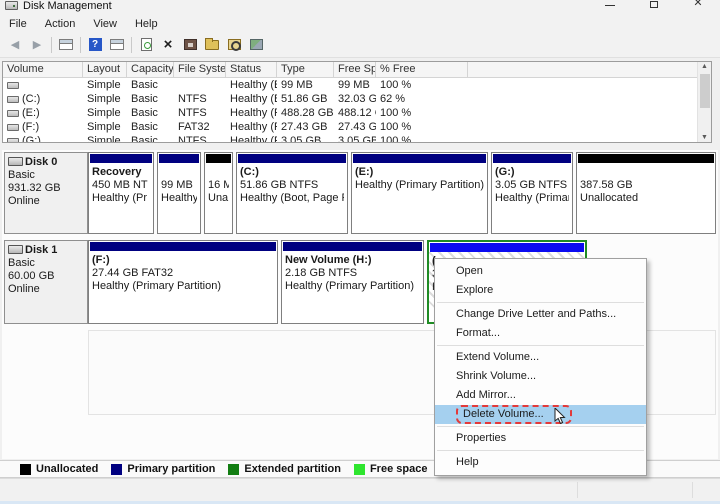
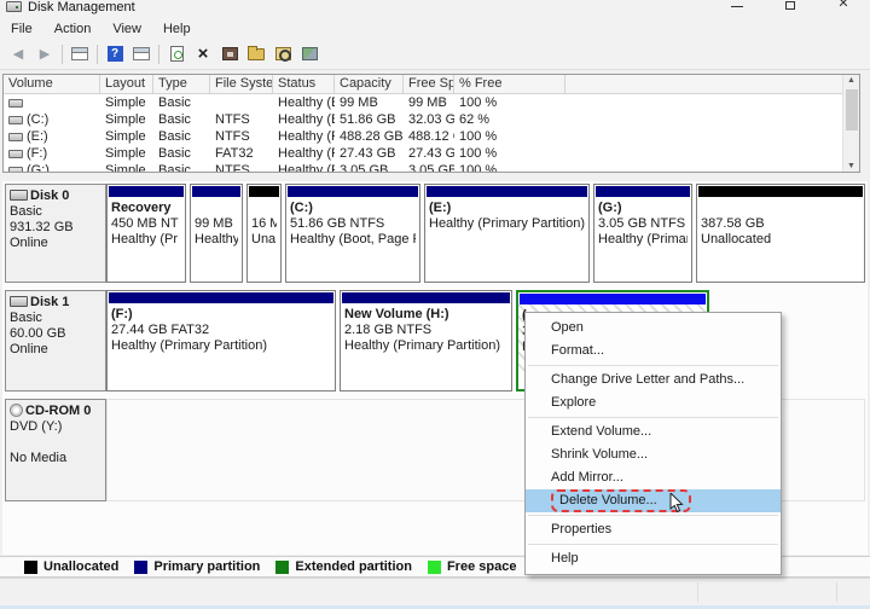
  Disk Management
  ✕
  File
  Action
  View
  Help
  ◀
  ▶
  ?
  ×
  Volume
  Layout
- Capacity
+ Type
  File Syste
  Status
- Type
+ Capacity
  % Free
  Simple
  Basic
  99 MB
  99 MB
  100 %
  (C:)
  Simple
  Basic
  NTFS
  51.86 GB
  32.03 G
  62 %
  (E:)
  Simple
  Basic
  NTFS
  Healthy (P
  488.28 GB
  488.12
  100 %
  (F:)
  Simple
  Basic
  FAT32
  Healthy (P
  27.43 GB
  27.43 G
  100 %
  (G:)
  Simple
  Basic
  NTFS
  Healthy (P
  3.05 GB
  3.05 GB
  100 %
  Disk 0
  Basic
  931.32 GB
  Online
  Recovery
  450 MB NT
  Healthy (Pr
  99 MB
  Healthy
  16 M
  Una
  (C:)
  51.86 GB NTFS
  Healthy (Boot, Page
  (E:)
  Healthy (Primary Partition)
  (G:)
  3.05 GB NTFS
  Healthy (Prima
  387.58 GB
  Unallocated
  Disk 1
  Basic
  60.00 GB
  Online
  (F:)
  27.44 GB FAT32
  Healthy (Primary Partition)
  New Volume (H:)
  2.18 GB NTFS
  Healthy (Primary Partition)
+ CD-ROM 0
+ DVD (Y:)
+ No Media
  Unallocated
  Primary partition
  Extended partition
  Free space
  Open
- Explore
+ Format...
  Change Drive Letter and Paths...
- Format...
+ Explore
  Extend Volume...
  Shrink Volume...
  Add Mirror...
  Delete Volume...
  Properties
  Help
